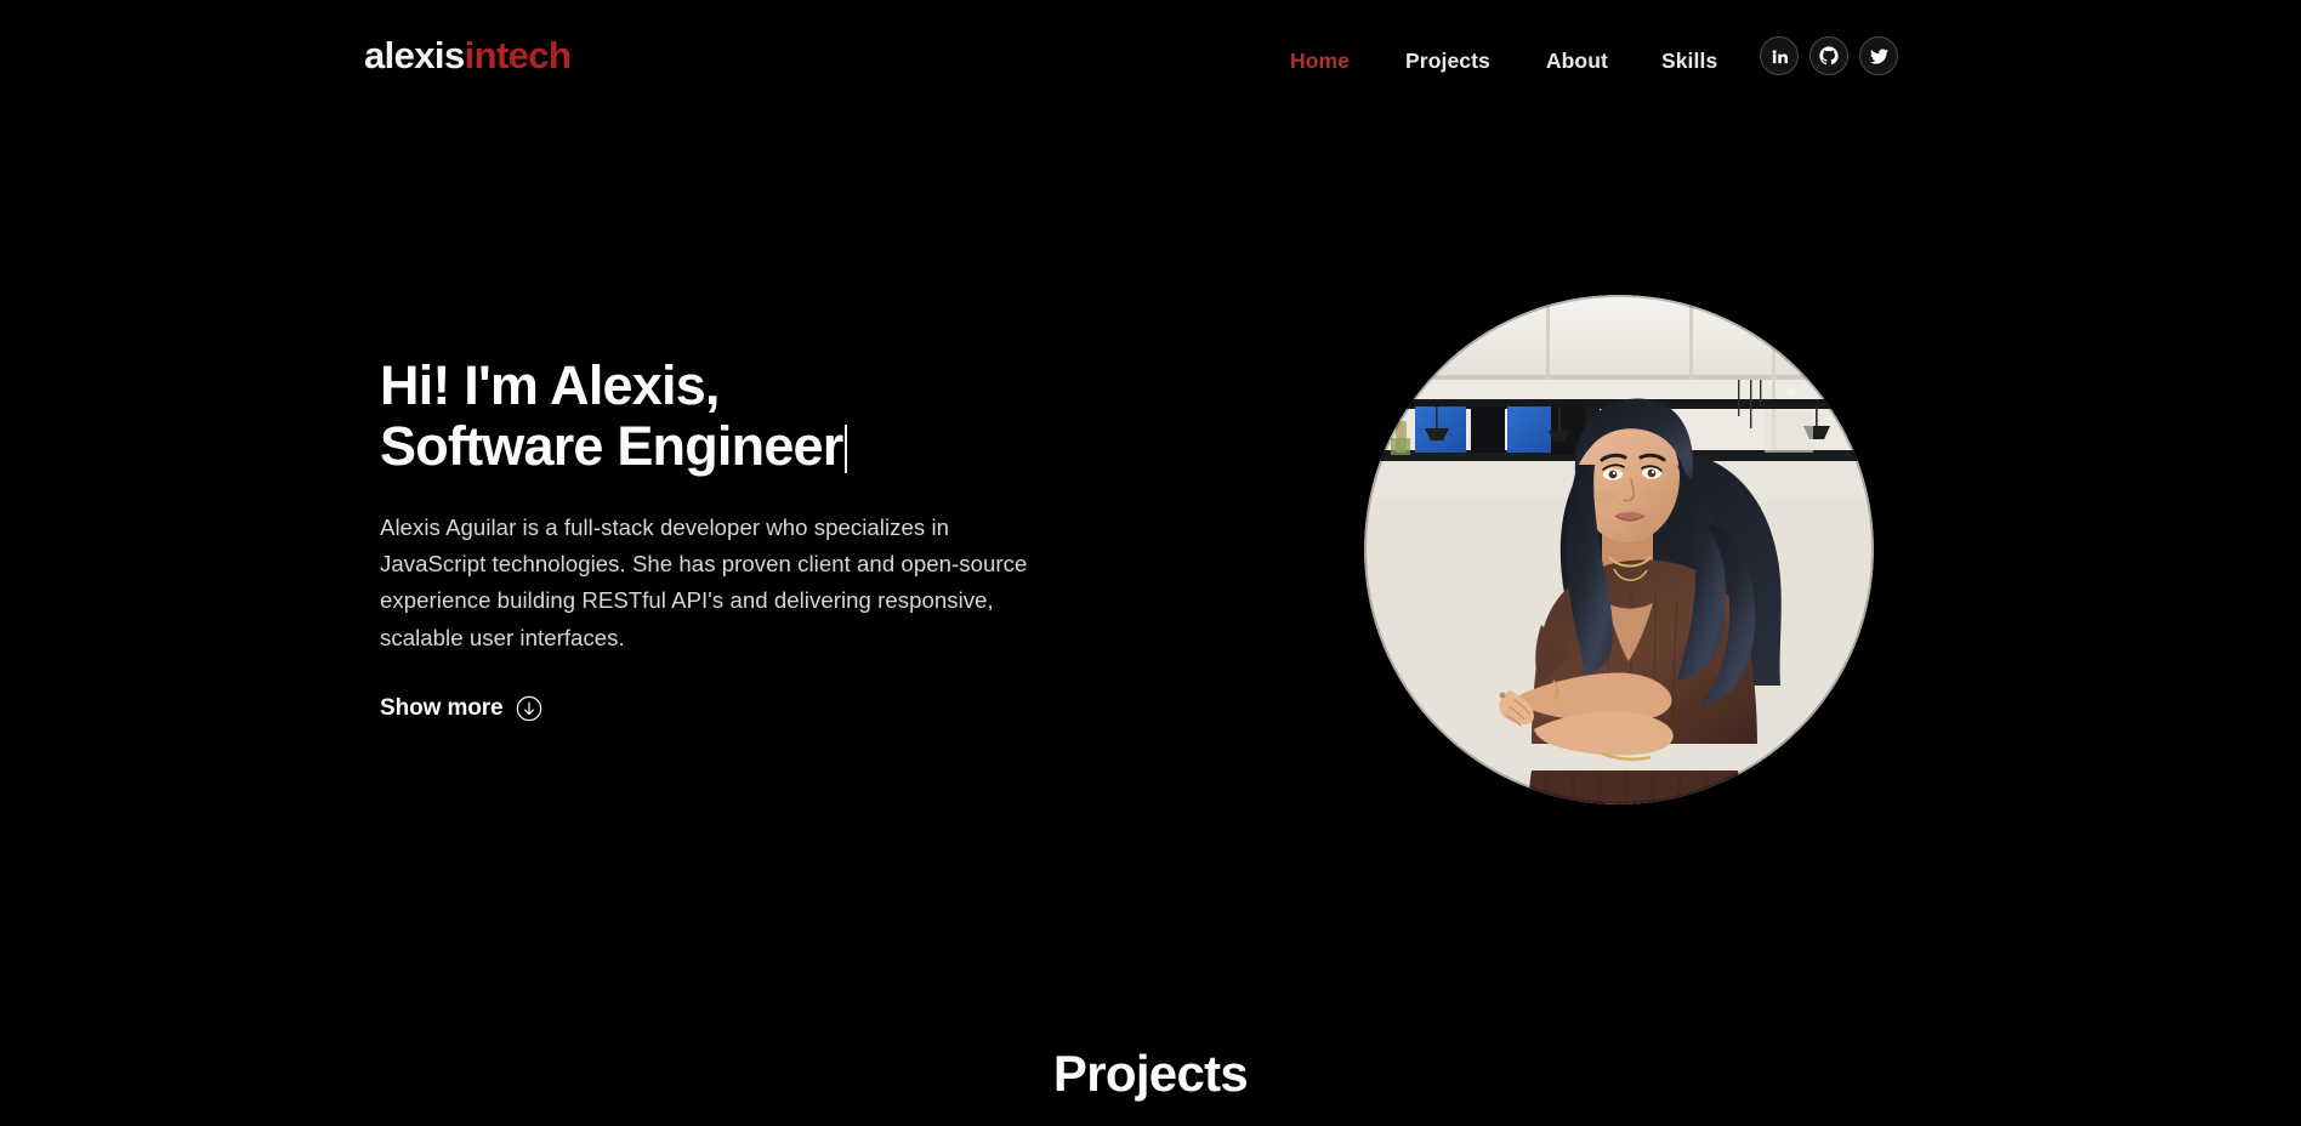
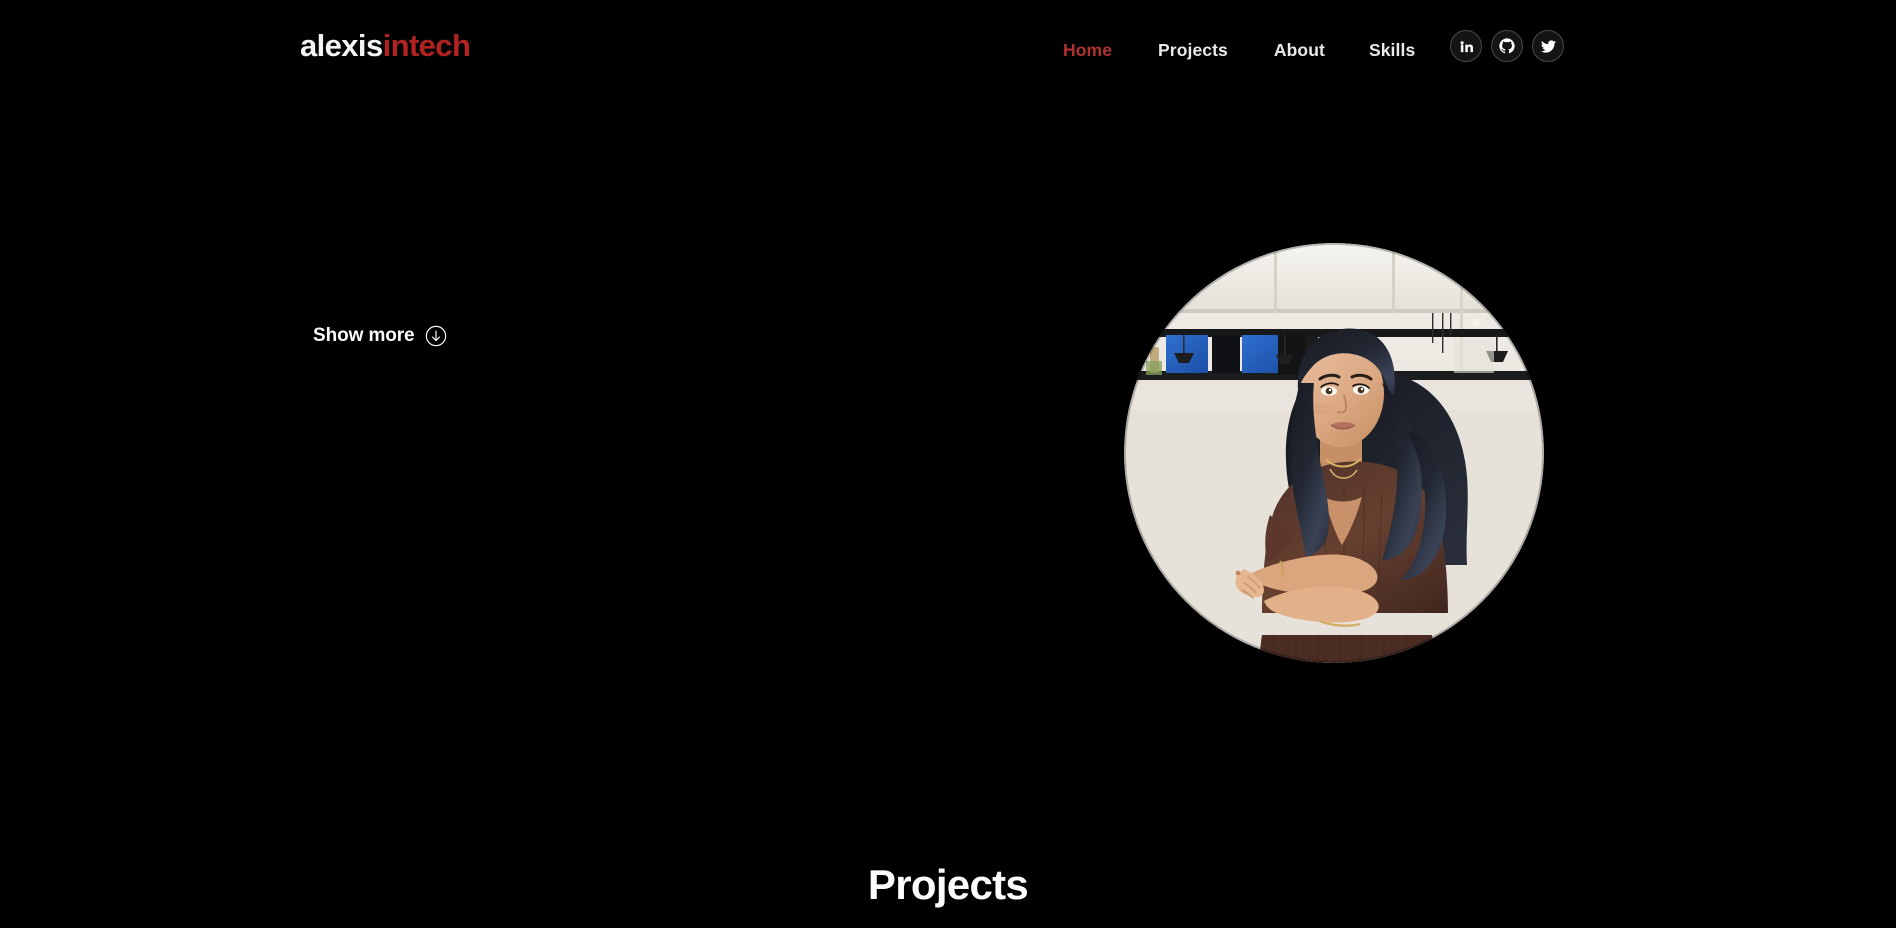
  alexisintech
  Home
  Projects
  About
  Skills
- Hi! I'm Alexis,
- Software Engineer
- Alexis Aguilar is a full-stack developer who specializes in JavaScript technologies. She has proven client and open-source experience building RESTful API's and delivering responsive, scalable user interfaces.
  Show more
  Projects
